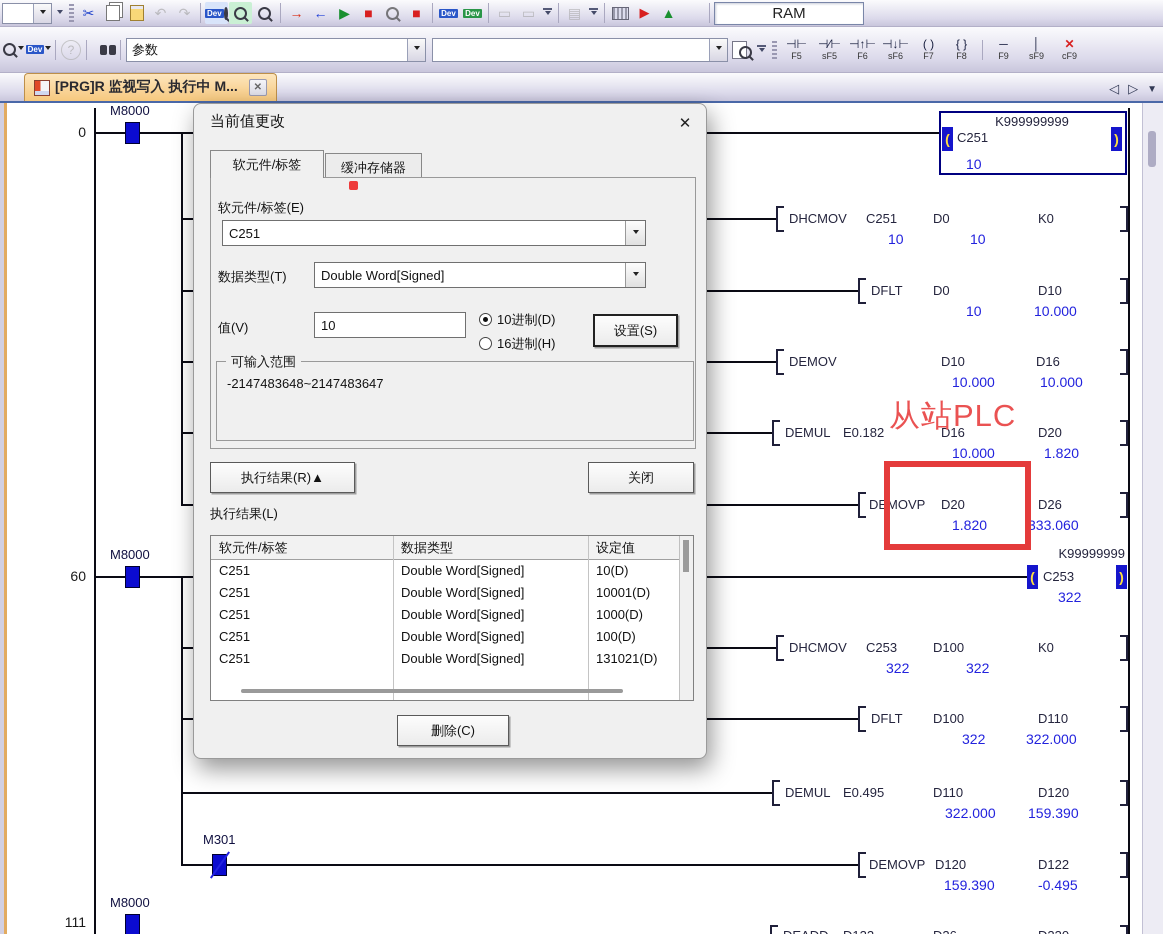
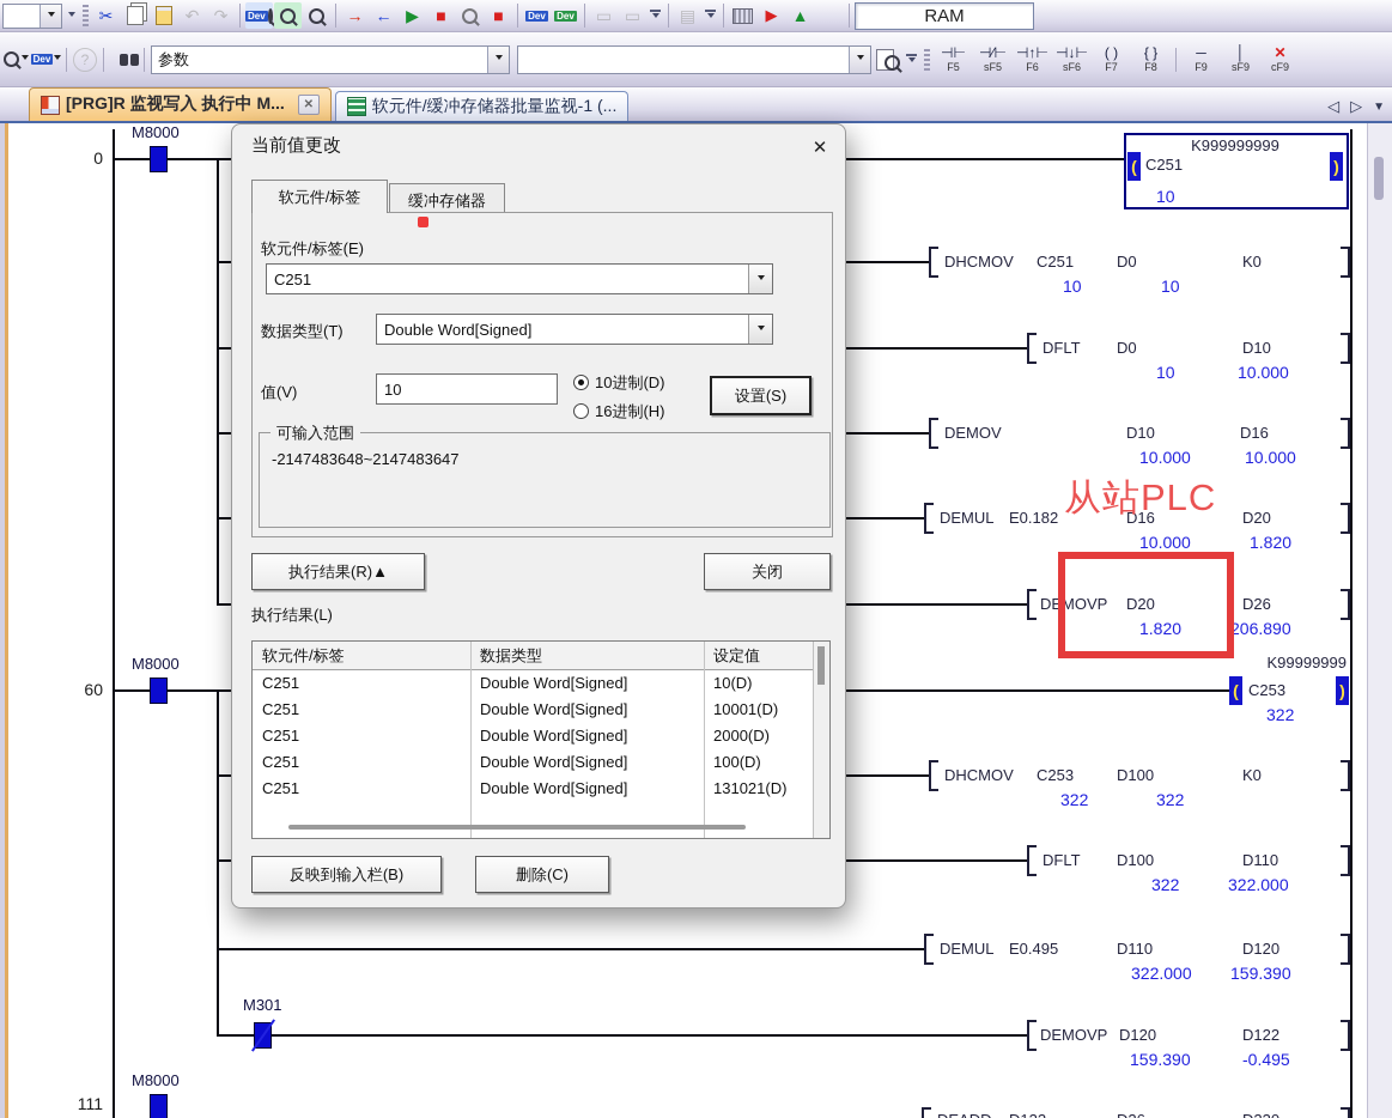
  0
  M8000
  K999999999
  (
  C251
  )
  10
  DHCMOV
  C251
  D0
  K0
  10
  10
  DFLT
  D0
  D10
  10
  10.000
  DEMOV
  D10
  D16
  10.000
  10.000
  DEMUL
  E0.182
  D16
  D20
  10.000
  1.820
  DEMOVP
  D20
  D26
  1.820
- 333.060
+ 206.890
  60
  M8000
  K99999999
  (
  C253
  )
  322
  DHCMOV
  C253
  D100
  K0
  322
  322
  DFLT
  D100
  D110
  322
  322.000
  DEMUL
  E0.495
  D110
  D120
  322.000
  159.390
  M301
  DEMOVP
  D120
  D122
  159.390
  -0.495
  111
  M8000
  从站PLC
  ✂
  ↶
  ↷
  Dev
  →
  ←
  ▶
  ■
  ■
  Dev
  Dev
  ▭
  ▭
  ▤
  ▶
  ▲
  RAM
  Dev
  ?
  参数
  ⊣⊢
  F5
  ⊣∕⊢
  sF5
  ⊣↑⊢
  F6
  ⊣↓⊢
  sF6
  ( )
  F7
  { }
  F8
  ─
  F9
  │
  sF9
  ✕
  cF9
  [PRG]R 监视写入 执行中 M...
  ✕
+ 软元件/缓冲存储器批量监视-1 (...
  ◁
  ▷
  ▼
  当前值更改
  ✕
  软元件/标签
  缓冲存储器
  软元件/标签(E)
  C251
  数据类型(T)
  Double Word[Signed]
  值(V)
  10
  10进制(D)
  16进制(H)
  设置(S)
  可输入范围
  -2147483648~2147483647
  执行结果(R)▲
  关闭
  执行结果(L)
  软元件/标签
  数据类型
  设定值
  C251
  Double Word[Signed]
  10(D)
  C251
  Double Word[Signed]
  10001(D)
  C251
  Double Word[Signed]
- 1000(D)
+ 2000(D)
  C251
  Double Word[Signed]
  100(D)
  C251
  Double Word[Signed]
  131021(D)
+ 反映到输入栏(B)
  删除(C)
